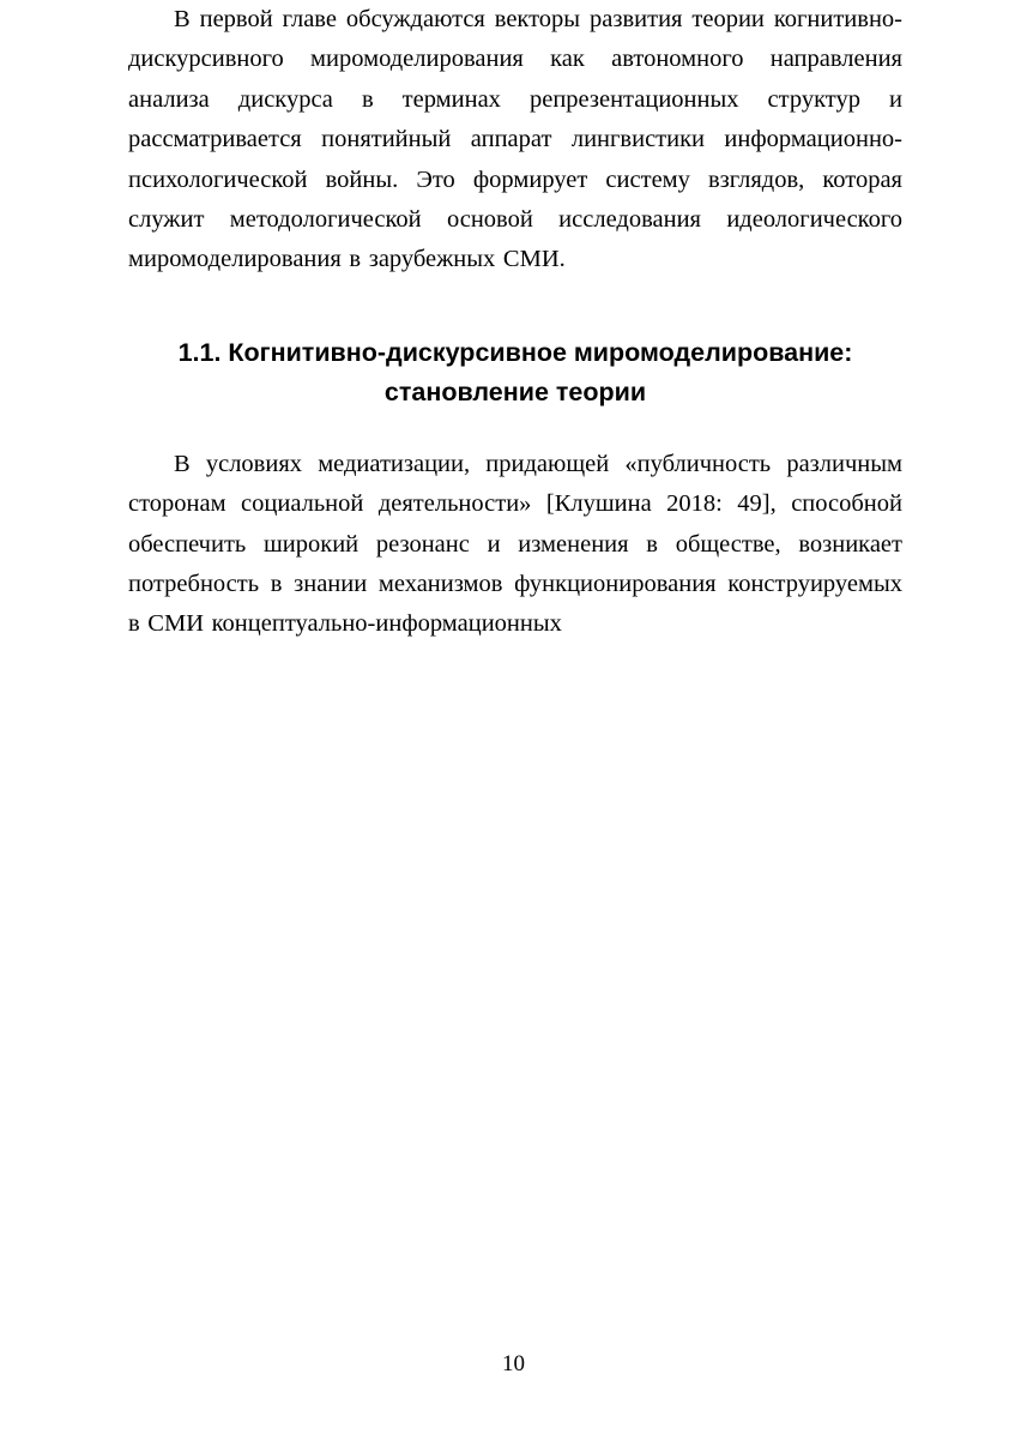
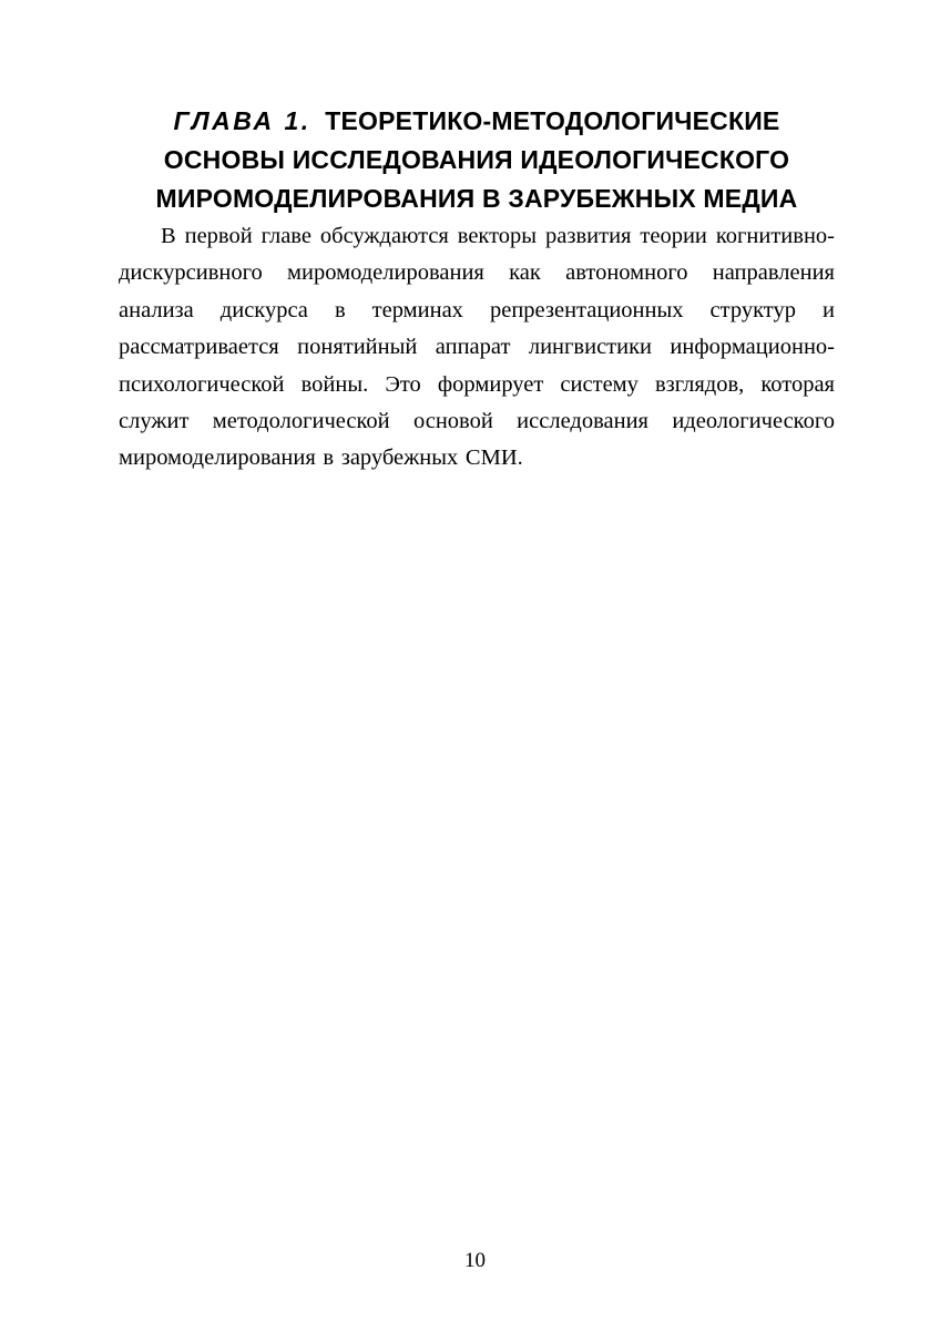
+ ГЛАВА 1. ТЕОРЕТИКО-МЕТОДОЛОГИЧЕСКИЕ ОСНОВЫ ИССЛЕДОВАНИЯ ИДЕОЛОГИЧЕСКОГО МИРОМОДЕЛИРОВАНИЯ В ЗАРУБЕЖНЫХ МЕДИА
  В первой главе обсуждаются векторы развития теории когнитивно-дискурсивного миромоделирования как автономного направления анализа дискурса в терминах репрезентационных структур и рассматривается понятийный аппарат лингвистики информационно-психологической войны. Это формирует систему взглядов, которая служит методологической основой исследования идеологического миромоделирования в зарубежных СМИ.
- 1.1. Когнитивно-дискурсивное миромоделирование: становление теории
- В условиях медиатизации, придающей «публичность различным сторонам социальной деятельности» [Клушина 2018: 49], способной обеспечить широкий резонанс и изменения в обществе, возникает потребность в знании механизмов функционирования конструируемых в СМИ концептуально-информационных
  10
